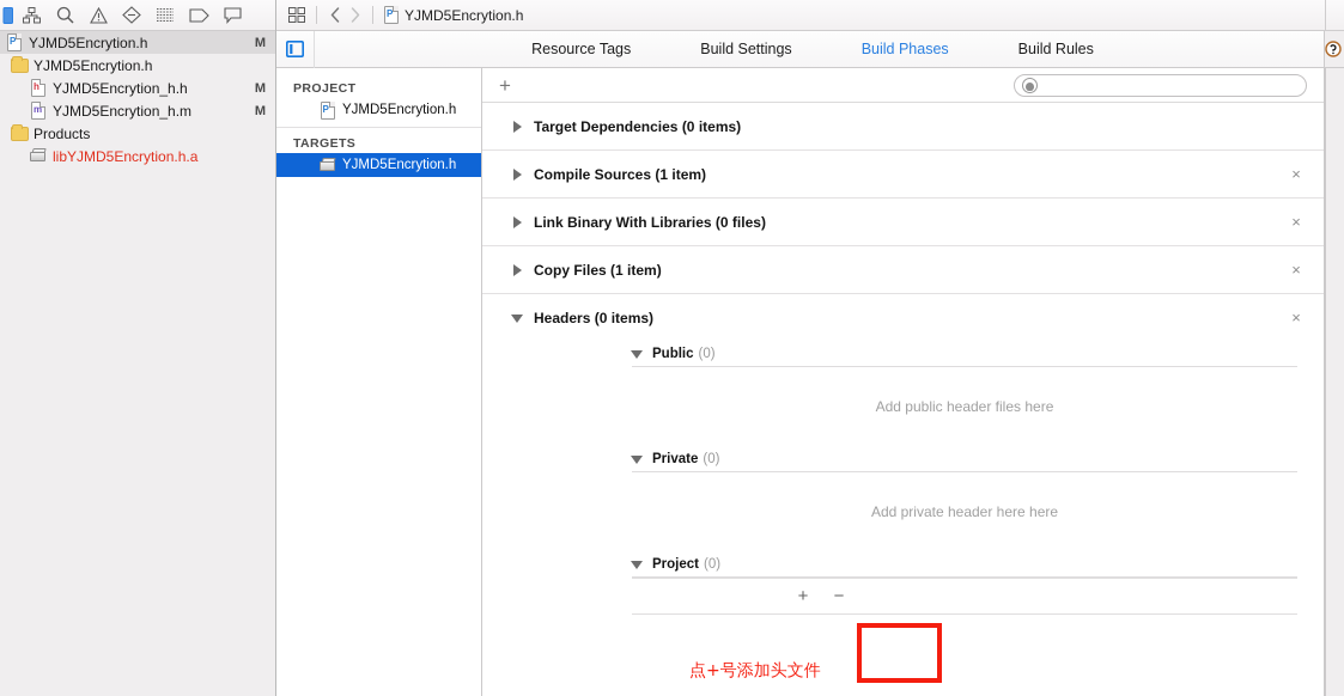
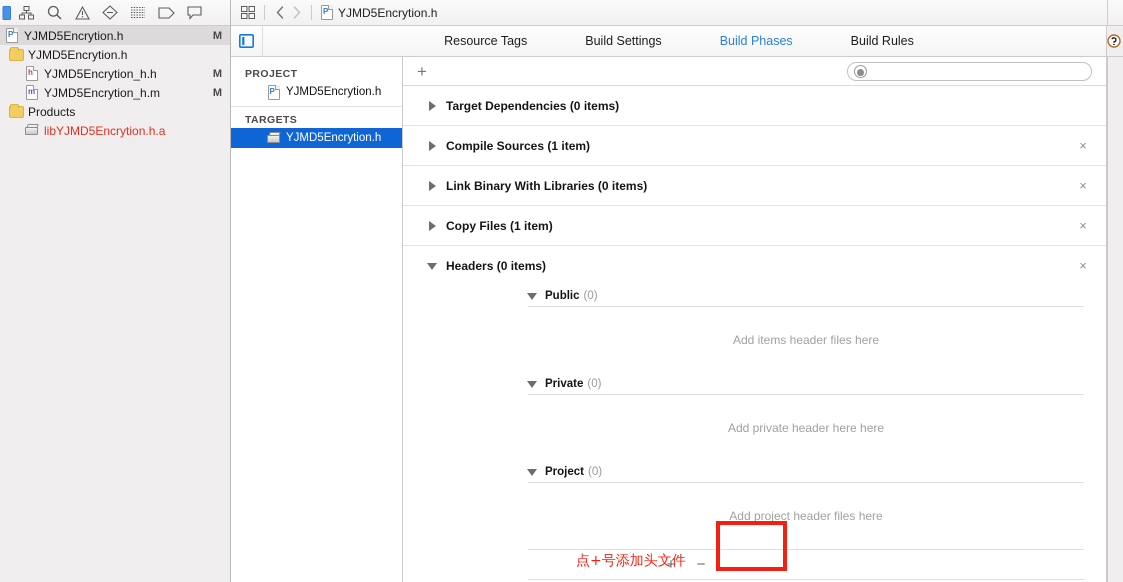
  P
  YJMD5Encrytion.h
  M
  YJMD5Encrytion.h
  h
  YJMD5Encrytion_h.h
  M
  m
  YJMD5Encrytion_h.m
  M
  Products
  libYJMD5Encrytion.h.a
  P
  YJMD5Encrytion.h
  Resource Tags
  Build Settings
  Build Phases
  Build Rules
  PROJECT
  P
  YJMD5Encrytion.h
  TARGETS
  YJMD5Encrytion.h
  +
  Target Dependencies (0 items)
  Compile Sources (1 item)
  ×
- Link Binary With Libraries (0 files)
+ Link Binary With Libraries (0 items)
  ×
  Copy Files (1 item)
  ×
  Headers (0 items)
  ×
  Public
  (0)
- Add public header files here
+ Add items header files here
  Private
  (0)
  Add private header here here
  Project
  (0)
+ Add project header files here
  +
  −
  点+号添加头文件
